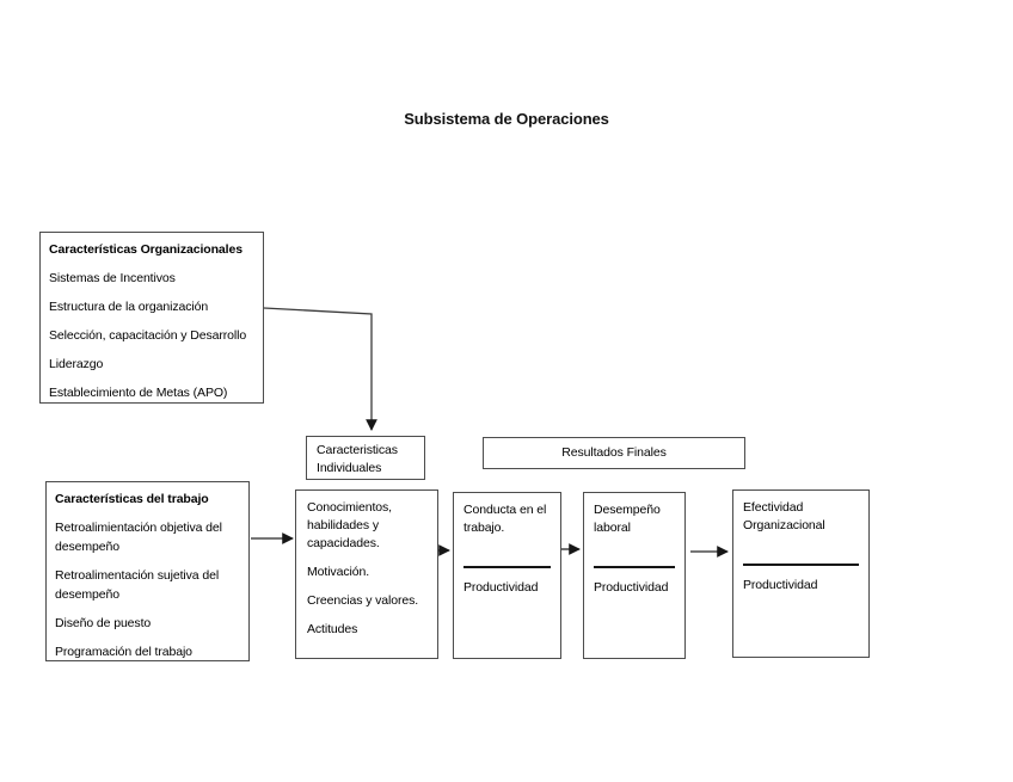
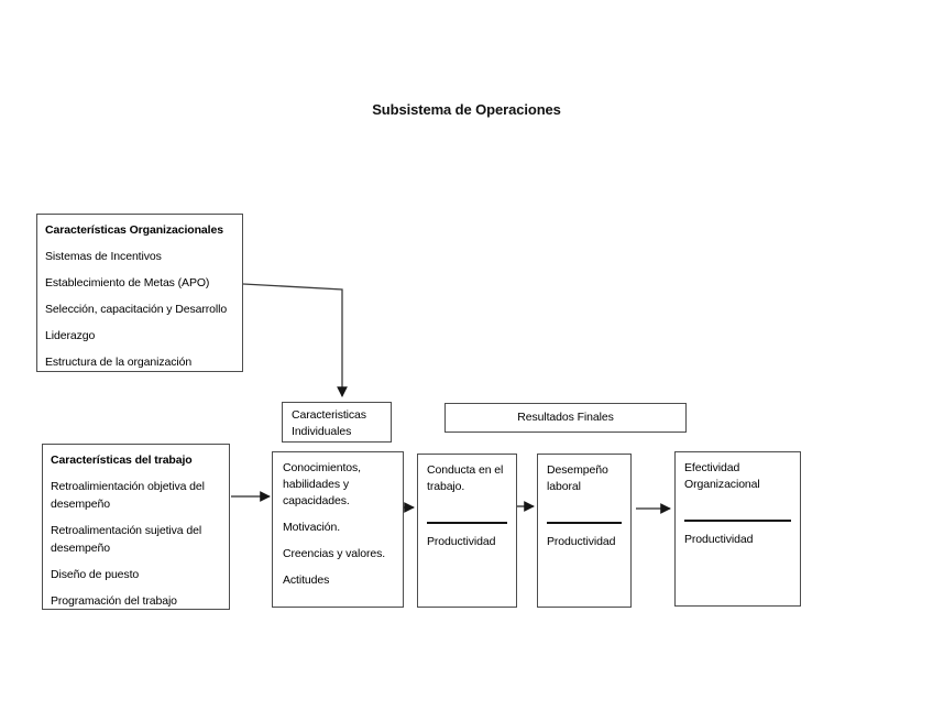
  Subsistema de Operaciones
  Características Organizacionales
  Sistemas de Incentivos
- Estructura de la organización
+ Establecimiento de Metas (APO)
  Selección, capacitación y Desarrollo
  Liderazgo
- Establecimiento de Metas (APO)
+ Estructura de la organización
  Características del trabajo
  Retroalimientación objetiva del desempeño
  Retroalimentación sujetiva del desempeño
  Diseño de puesto
  Programación del trabajo
  Caracteristicas Individuales
  Resultados Finales
  Conocimientos, habilidades y capacidades.
  Motivación.
  Creencias y valores.
  Actitudes
  Conducta en el trabajo.
  Productividad
  Desempeño laboral
  Productividad
  Efectividad Organizacional
  Productividad
